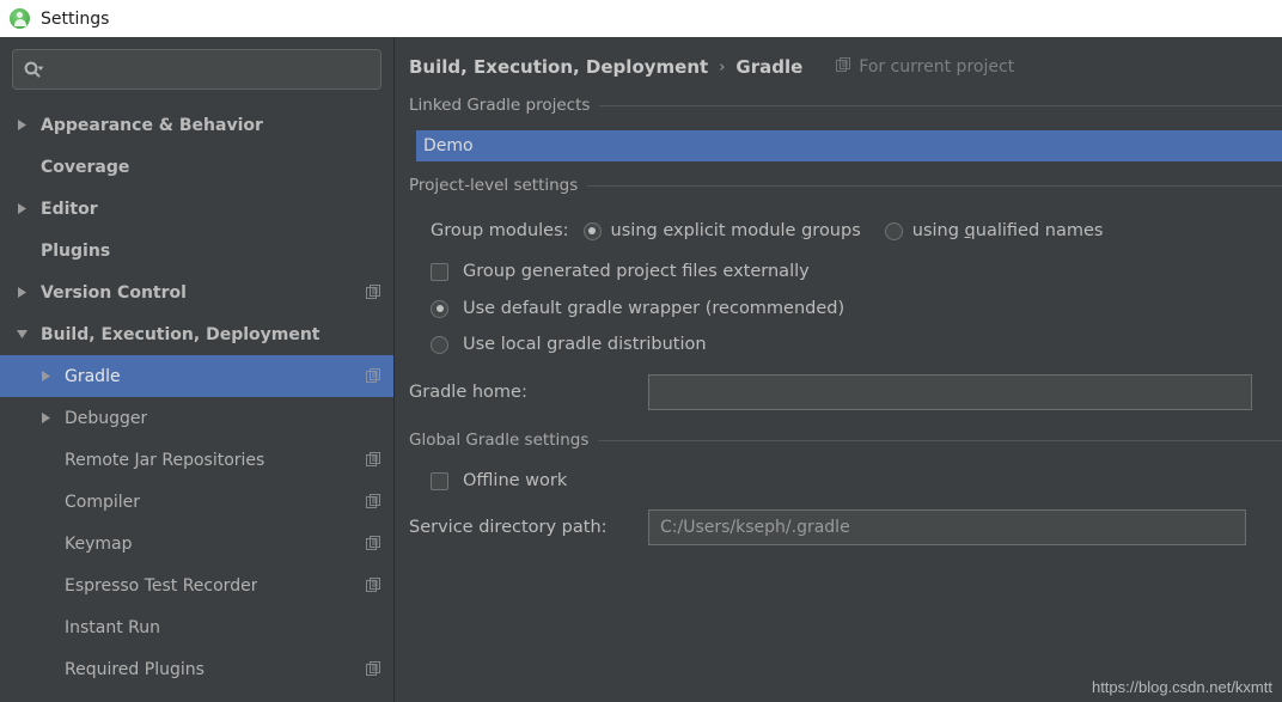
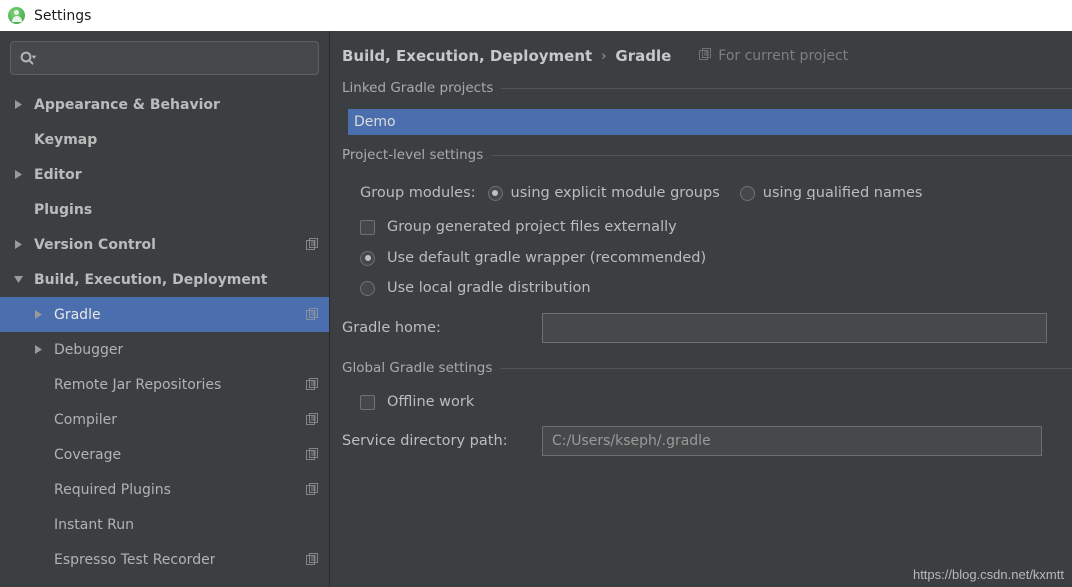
  Settings
  Appearance & Behavior
- Coverage
+ Keymap
  Editor
  Plugins
  Version Control
  Build, Execution, Deployment
  Gradle
  Debugger
  Remote Jar Repositories
  Compiler
- Keymap
+ Coverage
- Espresso Test Recorder
+ Required Plugins
  Instant Run
- Required Plugins
+ Espresso Test Recorder
  Build, Execution, Deployment
  ›
  Gradle
  For current project
  Linked Gradle projects
  Demo
  Project-level settings
  Group modules:
  using explicit module groups
  using qualified names
  Group generated project files externally
  Use default gradle wrapper (recommended)
  Use local gradle distribution
  Gradle home:
  Global Gradle settings
  Offline work
  Service directory path:
  C:/Users/kseph/.gradle
  https://blog.csdn.net/kxmtt
